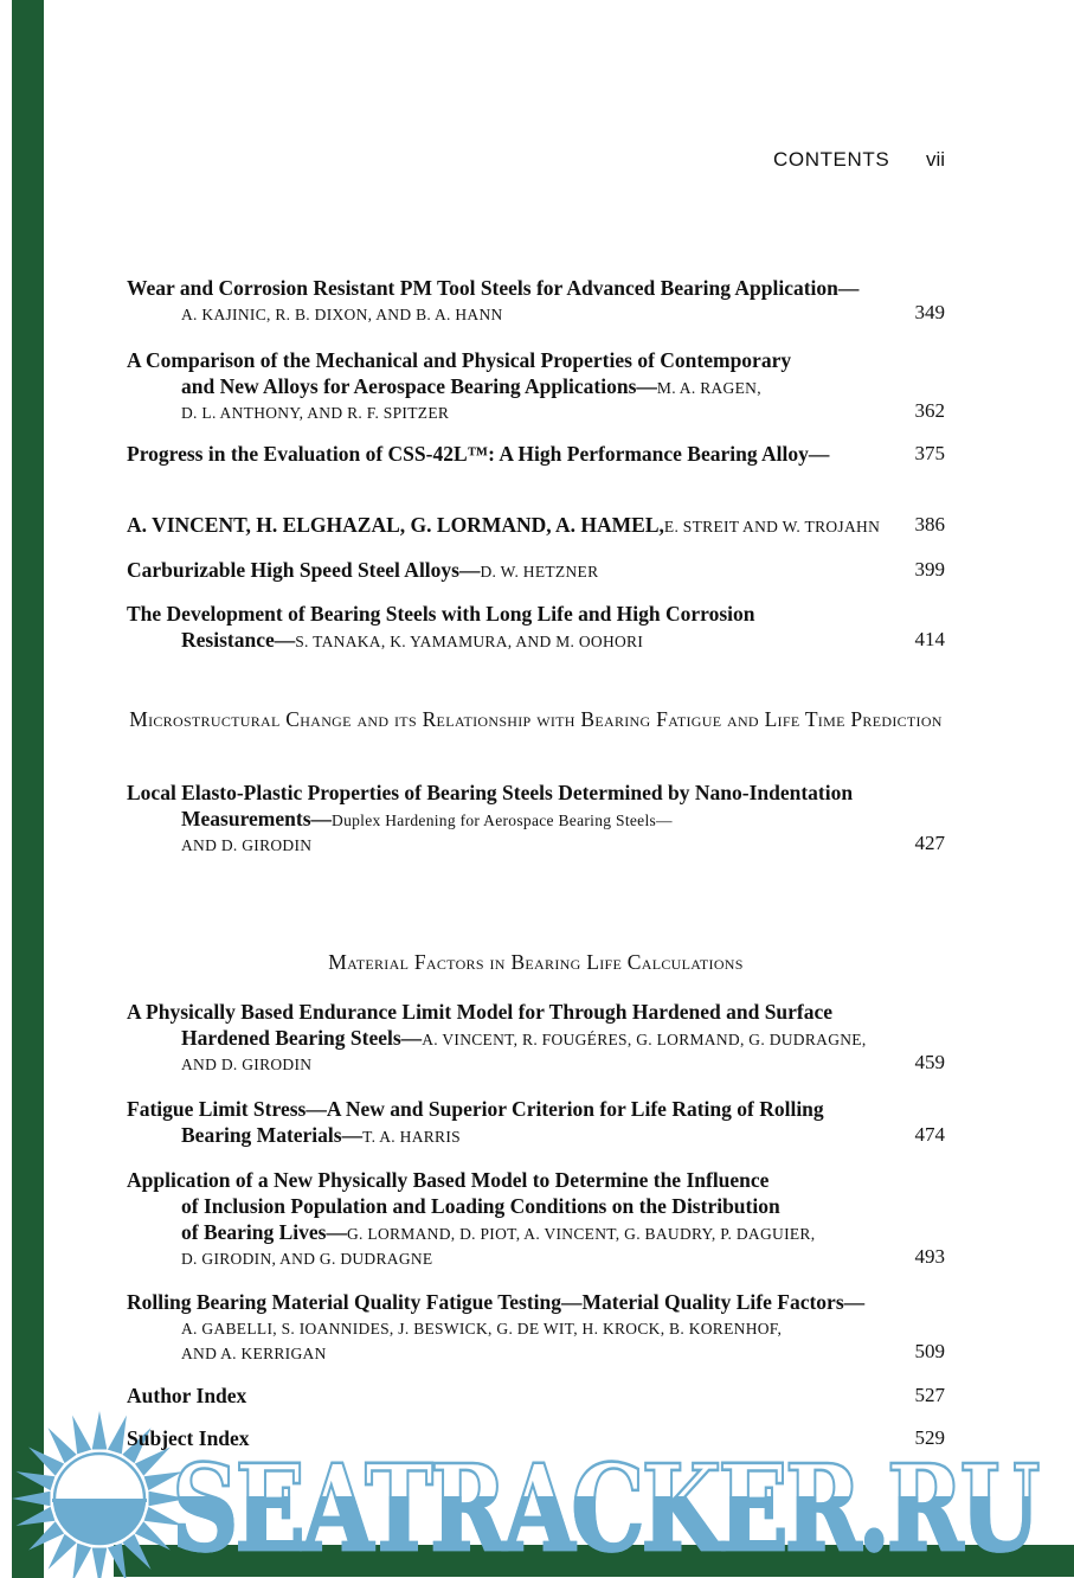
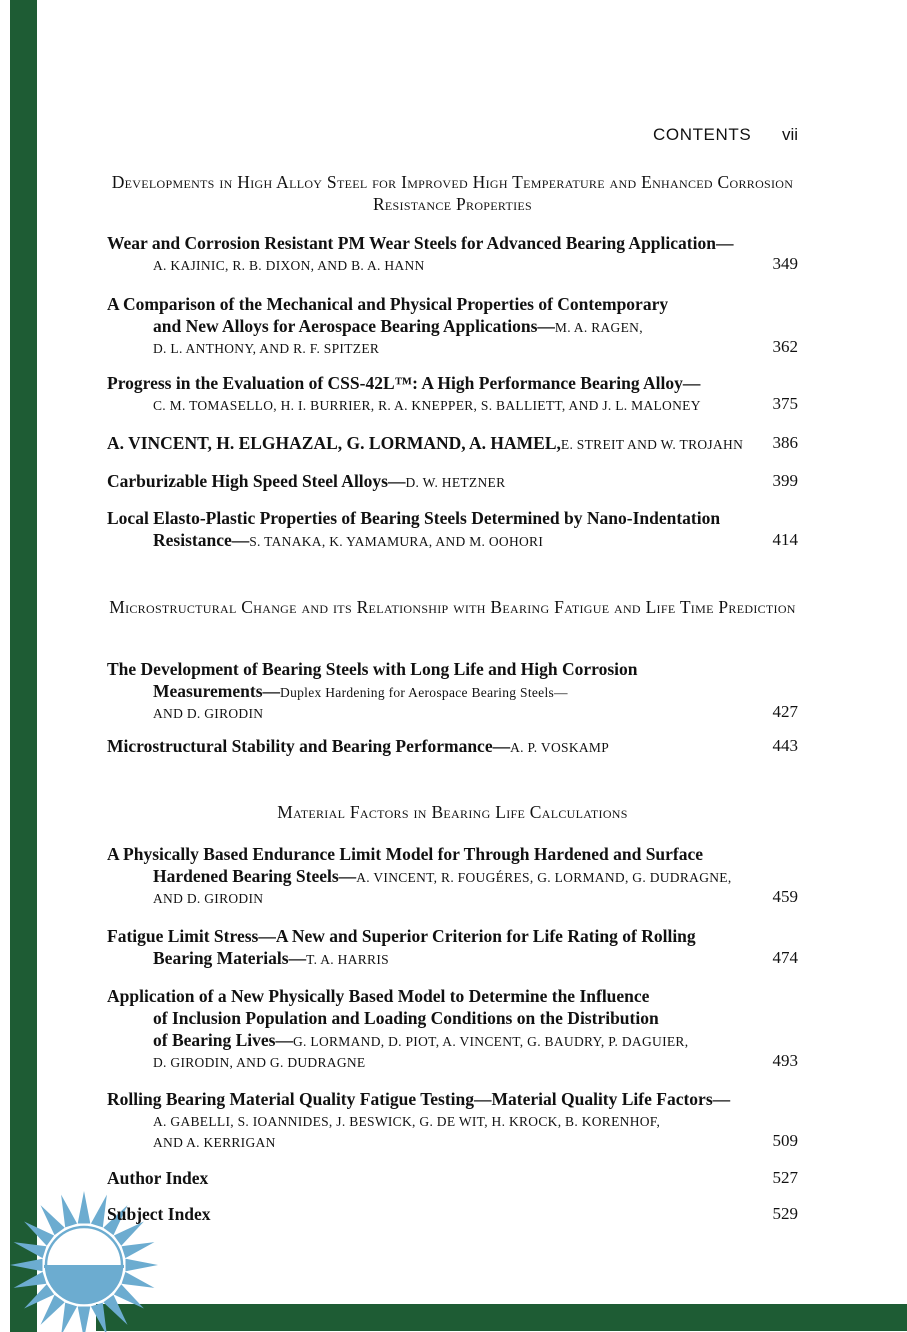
  CONTENTS
  vii
+ Developments in High Alloy Steel for Improved High Temperature and Enhanced Corrosion Resistance Properties
- Wear and Corrosion Resistant PM Tool Steels for Advanced Bearing Application—
+ Wear and Corrosion Resistant PM Wear Steels for Advanced Bearing Application—
  A. KAJINIC, R. B. DIXON, AND B. A. HANN
  349
  A Comparison of the Mechanical and Physical Properties of Contemporary
  and New Alloys for Aerospace Bearing Applications—M. A. RAGEN,
  D. L. ANTHONY, AND R. F. SPITZER
  362
  Progress in the Evaluation of CSS-42L™: A High Performance Bearing Alloy—
+ C. M. TOMASELLO, H. I. BURRIER, R. A. KNEPPER, S. BALLIETT, AND J. L. MALONEY
  375
  A. VINCENT, H. ELGHAZAL, G. LORMAND, A. HAMEL,E. STREIT AND W. TROJAHN
  386
  Carburizable High Speed Steel Alloys—D. W. HETZNER
  399
- The Development of Bearing Steels with Long Life and High Corrosion
+ Local Elasto-Plastic Properties of Bearing Steels Determined by Nano-Indentation
  Resistance—S. TANAKA, K. YAMAMURA, AND M. OOHORI
  414
  Microstructural Change and its Relationship with Bearing Fatigue and Life Time Prediction
- Local Elasto-Plastic Properties of Bearing Steels Determined by Nano-Indentation
+ The Development of Bearing Steels with Long Life and High Corrosion
  Measurements—Duplex Hardening for Aerospace Bearing Steels—
  AND D. GIRODIN
  427
+ Microstructural Stability and Bearing Performance—A. P. VOSKAMP
+ 443
  Material Factors in Bearing Life Calculations
  A Physically Based Endurance Limit Model for Through Hardened and Surface
  Hardened Bearing Steels—A. VINCENT, R. FOUGÉRES, G. LORMAND, G. DUDRAGNE,
  AND D. GIRODIN
  459
  Fatigue Limit Stress—A New and Superior Criterion for Life Rating of Rolling
  Bearing Materials—T. A. HARRIS
  474
  Application of a New Physically Based Model to Determine the Influence
  of Inclusion Population and Loading Conditions on the Distribution
  of Bearing Lives—G. LORMAND, D. PIOT, A. VINCENT, G. BAUDRY, P. DAGUIER,
  D. GIRODIN, AND G. DUDRAGNE
  493
  Rolling Bearing Material Quality Fatigue Testing—Material Quality Life Factors—
  A. GABELLI, S. IOANNIDES, J. BESWICK, G. DE WIT, H. KROCK, B. KORENHOF,
  AND A. KERRIGAN
  509
  Author Index
  527
  Subject Index
  529
- SEATRACKER.RU
